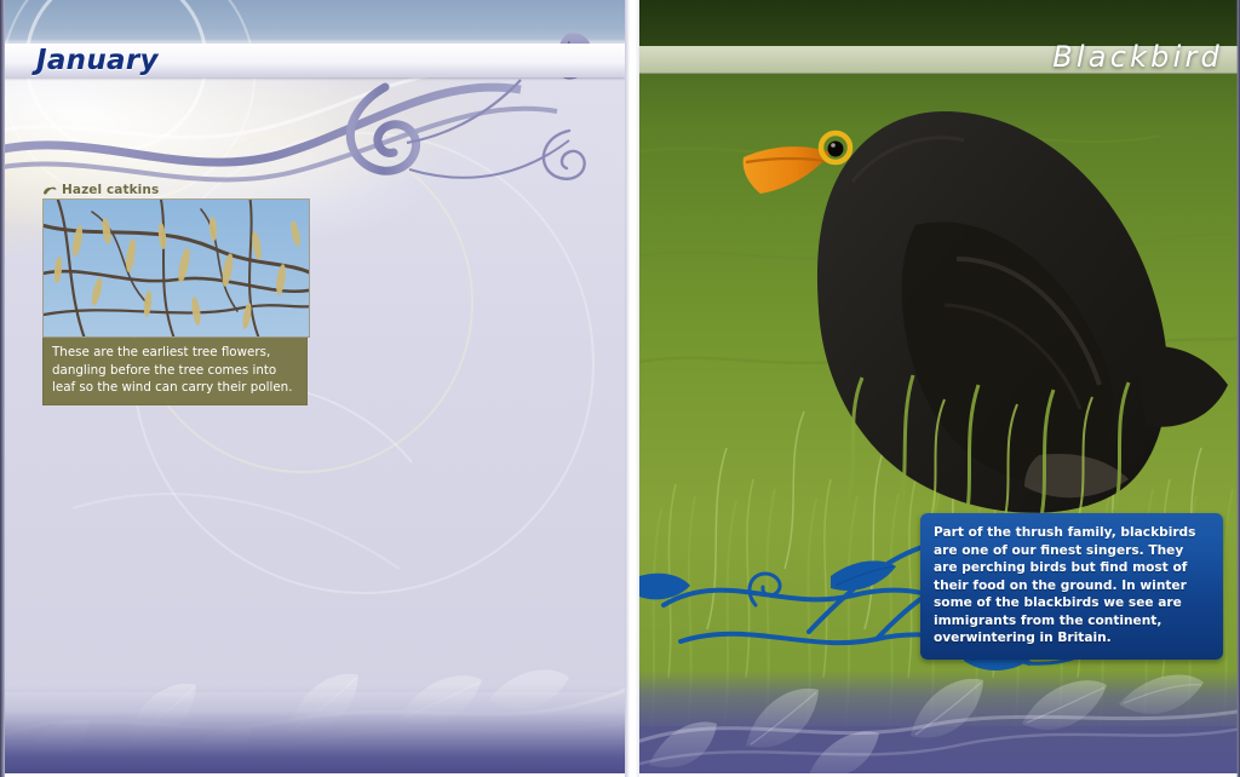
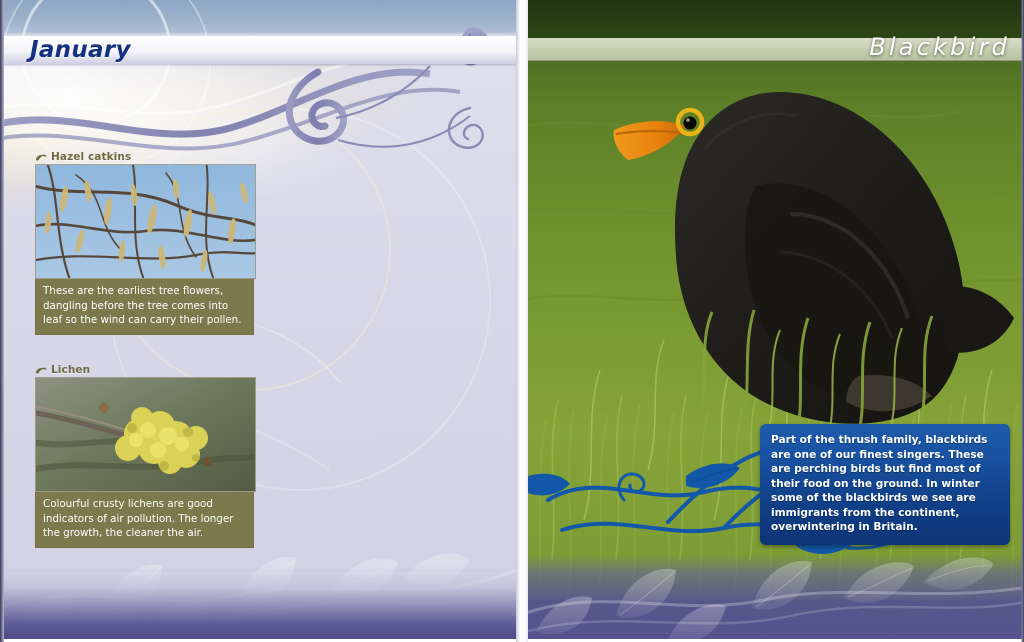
  January
  Hazel catkins
  These are the earliest tree flowers, dangling before the tree comes into leaf so the wind can carry their pollen.
+ Lichen
+ Colourful crusty lichens are good indicators of air pollution. The longer the growth, the cleaner the air.
  Blackbird
- Part of the thrush family, blackbirds are one of our finest singers. They are perching birds but find most of their food on the ground. In winter some of the blackbirds we see are immigrants from the continent, overwintering in Britain.
+ Part of the thrush family, blackbirds are one of our finest singers. These are perching birds but find most of their food on the ground. In winter some of the blackbirds we see are immigrants from the continent, overwintering in Britain.
